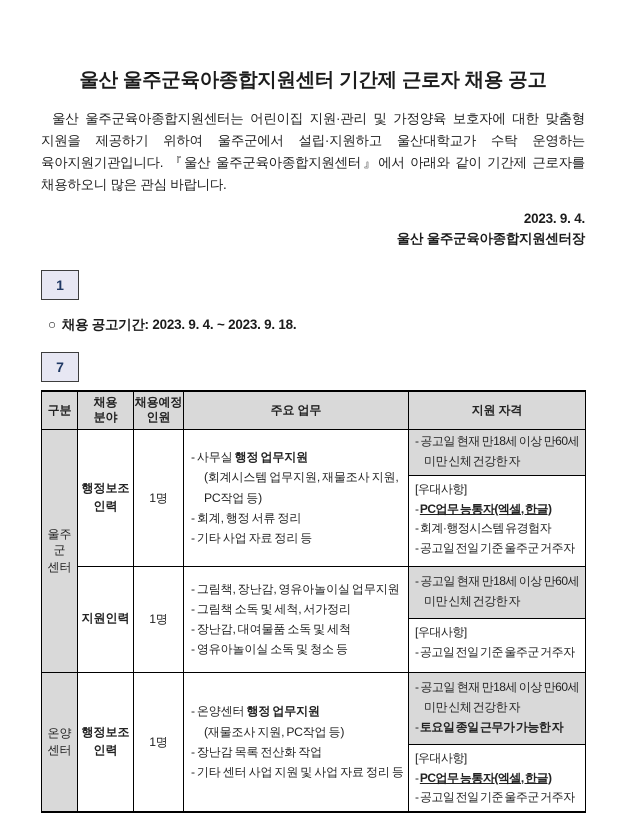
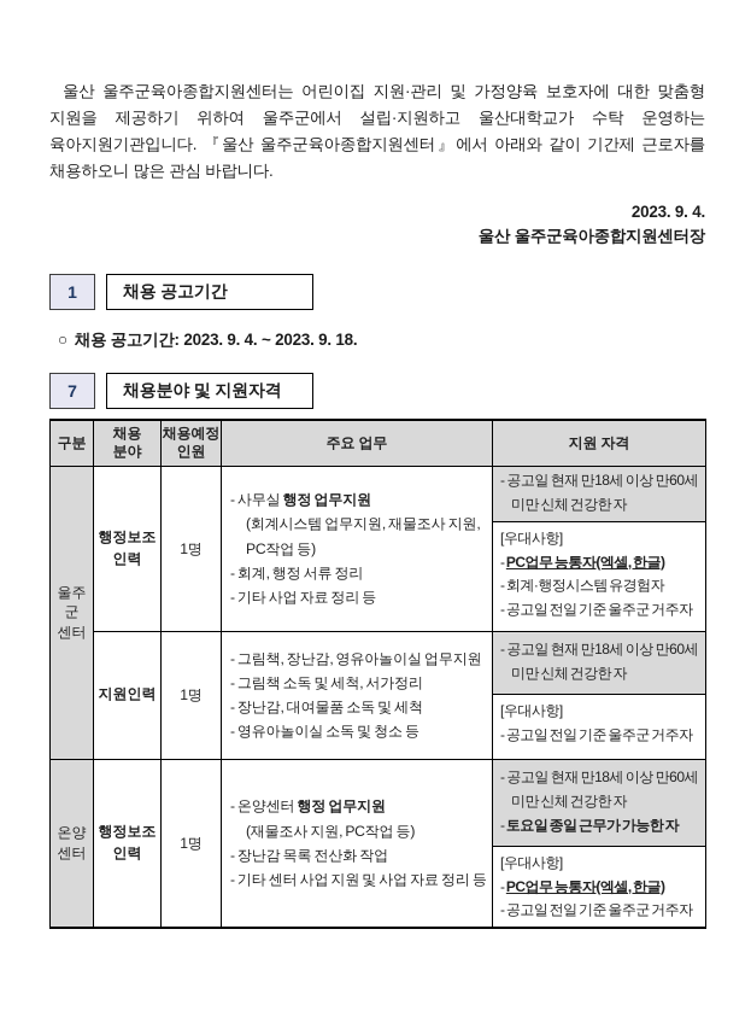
- 울산 울주군육아종합지원센터 기간제 근로자 채용 공고
  울산 울주군육아종합지원센터는 어린이집 지원·관리 및 가정양육 보호자에 대한 맞춤형 지원을 제공하기 위하여 울주군에서 설립·지원하고 울산대학교가 수탁 운영하는 육아지원기관입니다. 『울산 울주군육아종합지원센터』에서 아래와 같이 기간제 근로자를 채용하오니 많은 관심 바랍니다.
  2023. 9. 4.
  울산 울주군육아종합지원센터장
  1
+ 채용 공고기간
  ○ 채용 공고기간: 2023. 9. 4. ~ 2023. 9. 18.
  7
+ 채용분야 및 지원자격
  구분	채용 분야	채용예정 인원	주요 업무	지원 자격
  울주군 센터	행정보조 인력	1명	- 사무실 행정 업무지원 (회계시스템 업무지원, 재물조사 지원, PC작업 등) - 회계, 행정 서류 정리 - 기타 사업 자료 정리 등	- 공고일 현재 만18세 이상 만60세 미만 신체 건강한 자 [우대사항] - PC업무 능통자(엑셀, 한글) - 회계·행정시스템 유경험자 - 공고일 전일 기준 울주군 거주자
  지원인력	1명	- 그림책, 장난감, 영유아놀이실 업무지원 - 그림책 소독 및 세척, 서가정리 - 장난감, 대여물품 소독 및 세척 - 영유아놀이실 소독 및 청소 등	- 공고일 현재 만18세 이상 만60세 미만 신체 건강한 자 [우대사항] - 공고일 전일 기준 울주군 거주자
  온양 센터	행정보조 인력	1명	- 온양센터 행정 업무지원 (재물조사 지원, PC작업 등) - 장난감 목록 전산화 작업 - 기타 센터 사업 지원 및 사업 자료 정리 등	- 공고일 현재 만18세 이상 만60세 미만 신체 건강한 자 - 토요일 종일 근무가 가능한 자 [우대사항] - PC업무 능통자(엑셀, 한글) - 공고일 전일 기준 울주군 거주자
